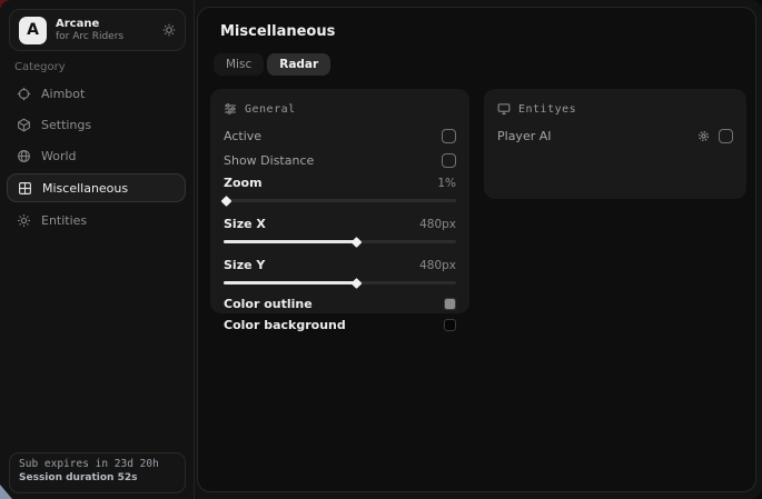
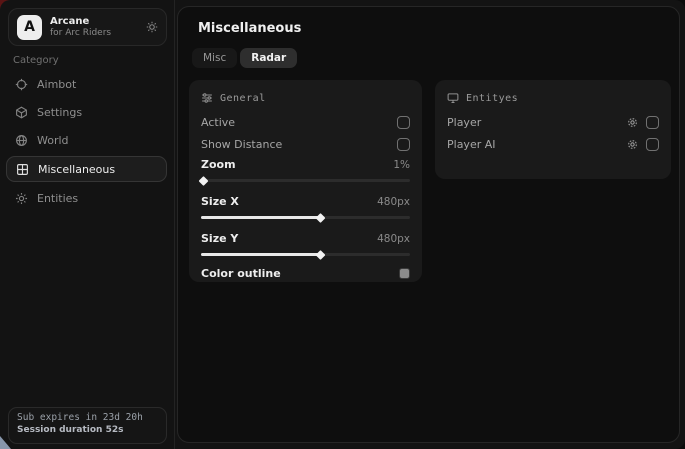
  A
  Arcane
  for Arc Riders
  Category
  Aimbot
  Settings
  World
  Miscellaneous
  Entities
  Sub expires in 23d 20h
  Session duration 52s
  Miscellaneous
  Misc
  Radar
  General
  Active
  Show Distance
  Zoom
  1%
  Size X
  480px
  Size Y
  480px
  Color outline
- Color background
  Entityes
+ Player
  Player AI
